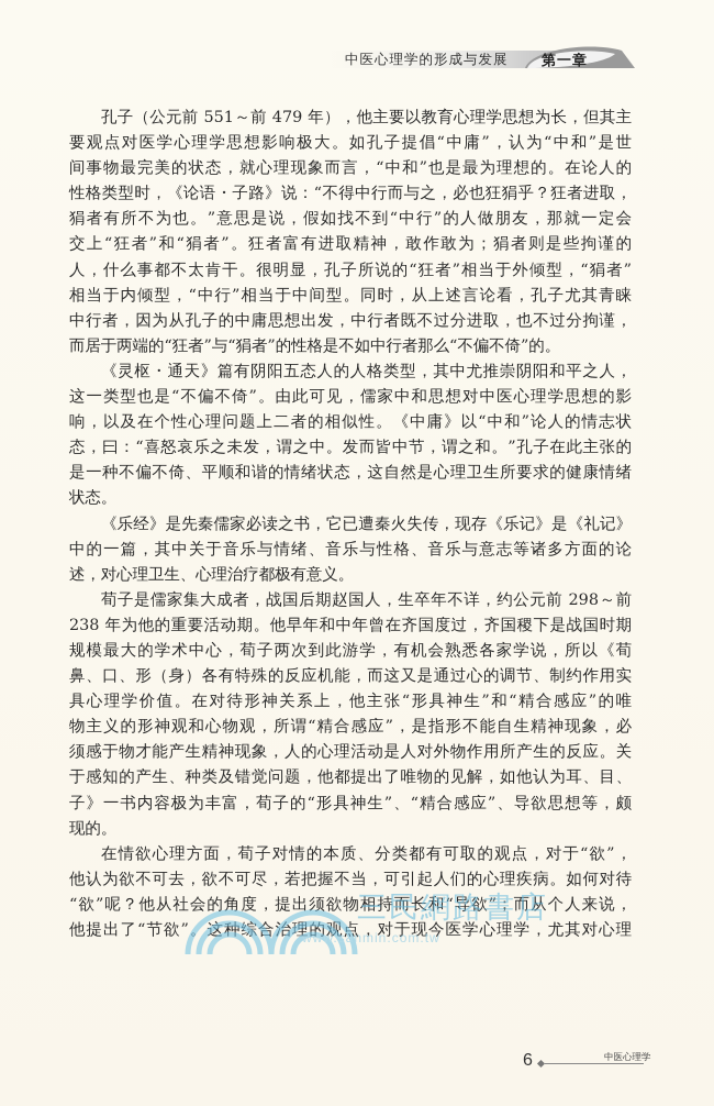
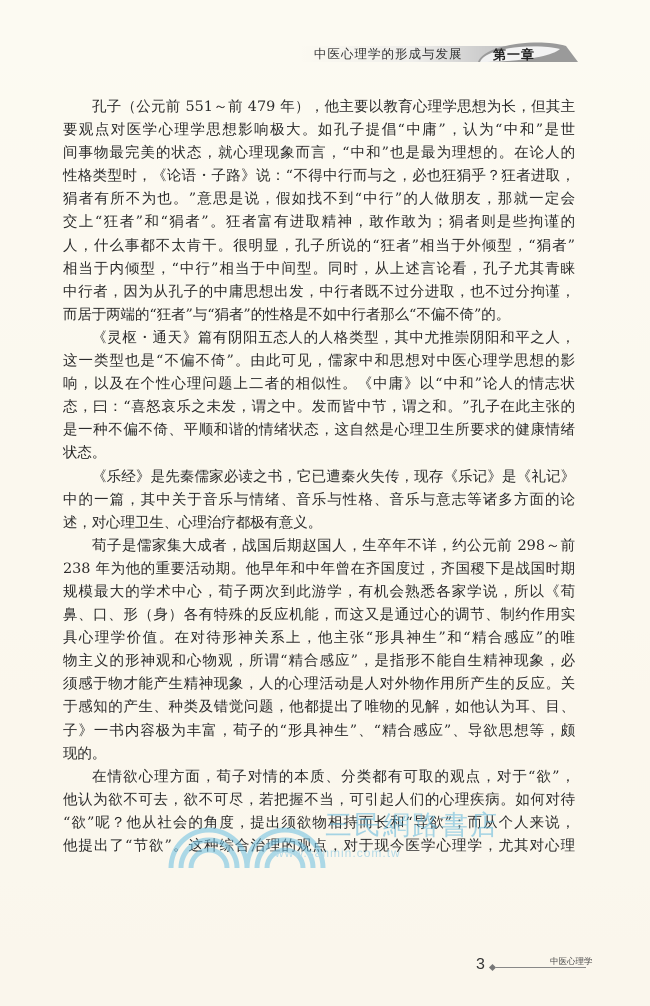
  中医心理学的形成与发展
  第一章
  孔子（公元前 551～前 479 年），他主要以教育心理学思想为长，但其主
  要观点对医学心理学思想影响极大。如孔子提倡“中庸”，认为“中和”是世
  间事物最完美的状态，就心理现象而言，“中和”也是最为理想的。在论人的
  性格类型时，《论语・子路》说：“不得中行而与之，必也狂狷乎？狂者进取，
  狷者有所不为也。”意思是说，假如找不到“中行”的人做朋友，那就一定会
  交上“狂者”和“狷者”。狂者富有进取精神，敢作敢为；狷者则是些拘谨的
  人，什么事都不太肯干。很明显，孔子所说的“狂者”相当于外倾型，“狷者”
  相当于内倾型，“中行”相当于中间型。同时，从上述言论看，孔子尤其青睐
  中行者，因为从孔子的中庸思想出发，中行者既不过分进取，也不过分拘谨，
  而居于两端的“狂者”与“狷者”的性格是不如中行者那么“不偏不倚”的。
  《灵枢・通天》篇有阴阳五态人的人格类型，其中尤推崇阴阳和平之人，
  这一类型也是“不偏不倚”。由此可见，儒家中和思想对中医心理学思想的影
  响，以及在个性心理问题上二者的相似性。《中庸》以“中和”论人的情志状
  态，曰：“喜怒哀乐之未发，谓之中。发而皆中节，谓之和。”孔子在此主张的
  是一种不偏不倚、平顺和谐的情绪状态，这自然是心理卫生所要求的健康情绪
  状态。
  《乐经》是先秦儒家必读之书，它已遭秦火失传，现存《乐记》是《礼记》
  中的一篇，其中关于音乐与情绪、音乐与性格、音乐与意志等诸多方面的论
  述，对心理卫生、心理治疗都极有意义。
  荀子是儒家集大成者，战国后期赵国人，生卒年不详，约公元前 298～前
  238 年为他的重要活动期。他早年和中年曾在齐国度过，齐国稷下是战国时期
  规模最大的学术中心，荀子两次到此游学，有机会熟悉各家学说，所以《荀
  鼻、口、形（身）各有特殊的反应机能，而这又是通过心的调节、制约作用实
  具心理学价值。在对待形神关系上，他主张“形具神生”和“精合感应”的唯
  物主义的形神观和心物观，所谓“精合感应”，是指形不能自生精神现象，必
  须感于物才能产生精神现象，人的心理活动是人对外物作用所产生的反应。关
  于感知的产生、种类及错觉问题，他都提出了唯物的见解，如他认为耳、目、
  子》一书内容极为丰富，荀子的“形具神生”、“精合感应”、导欲思想等，颇
  现的。
  在情欲心理方面，荀子对情的本质、分类都有可取的观点，对于“欲”，
  他认为欲不可去，欲不可尽，若把握不当，可引起人们的心理疾病。如何对待
  “欲”呢？他从社会的角度，提出须欲物相持而长和“导欲”；而从个人来说，
  他提出了“节欲”。这种综合治理的观点，对于现今医学心理学，尤其对心理
  三民網路書店
  www.sanmin.com.tw
- 6
+ 3
  中医心理学
